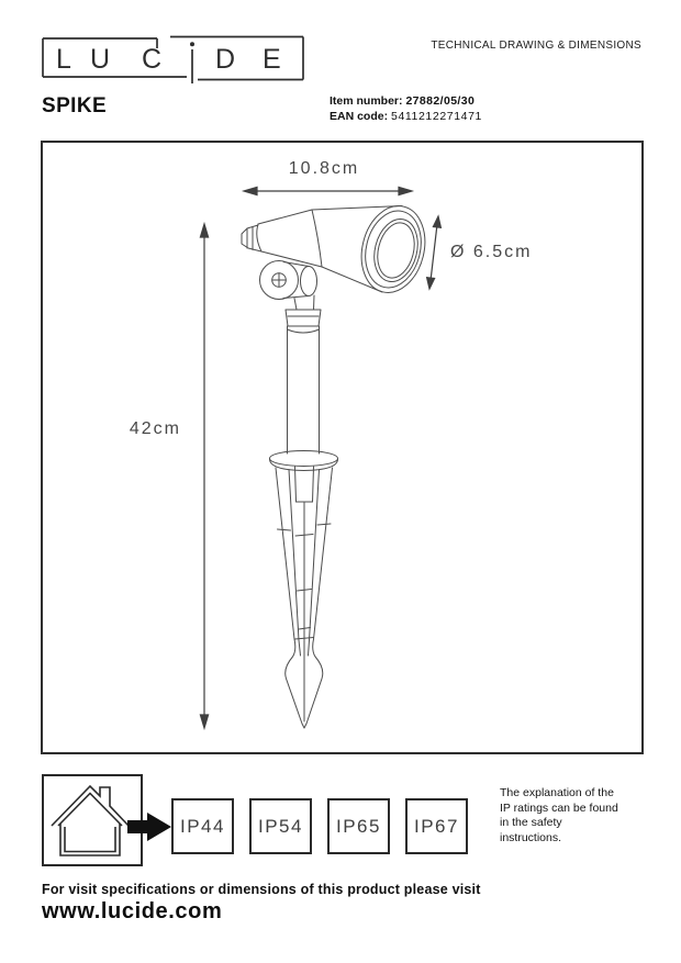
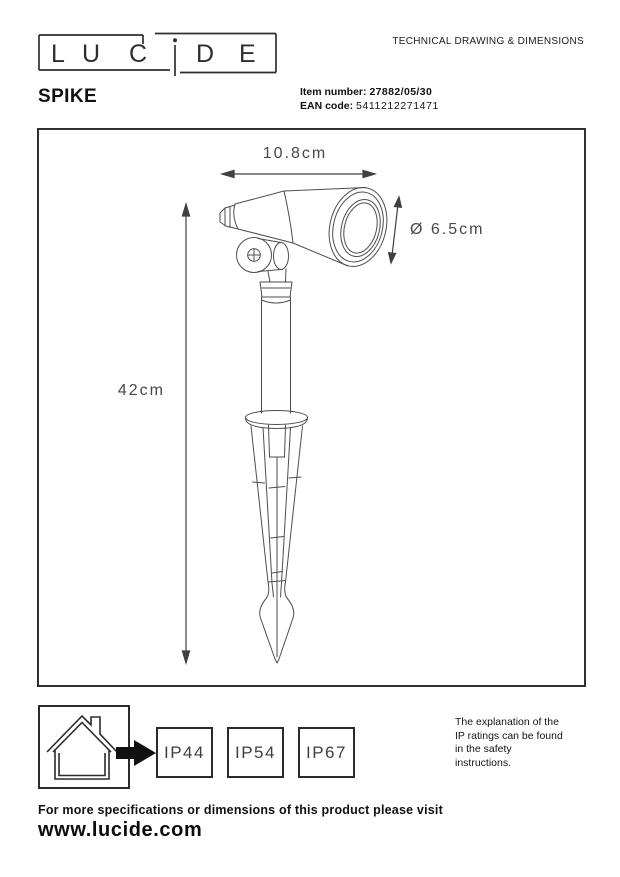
  L
  U
  C
  D
  E
  TECHNICAL DRAWING & DIMENSIONS
  SPIKE
  Item number: 27882/05/30
  EAN code: 5411212271471
  10.8cm
  42cm
  Ø 6.5cm
  IP44
  IP54
- IP65
  IP67
  The explanation of the
  IP ratings can be found
  in the safety
  instructions.
- For visit specifications or dimensions of this product please visit
+ For more specifications or dimensions of this product please visit
  www.lucide.com
